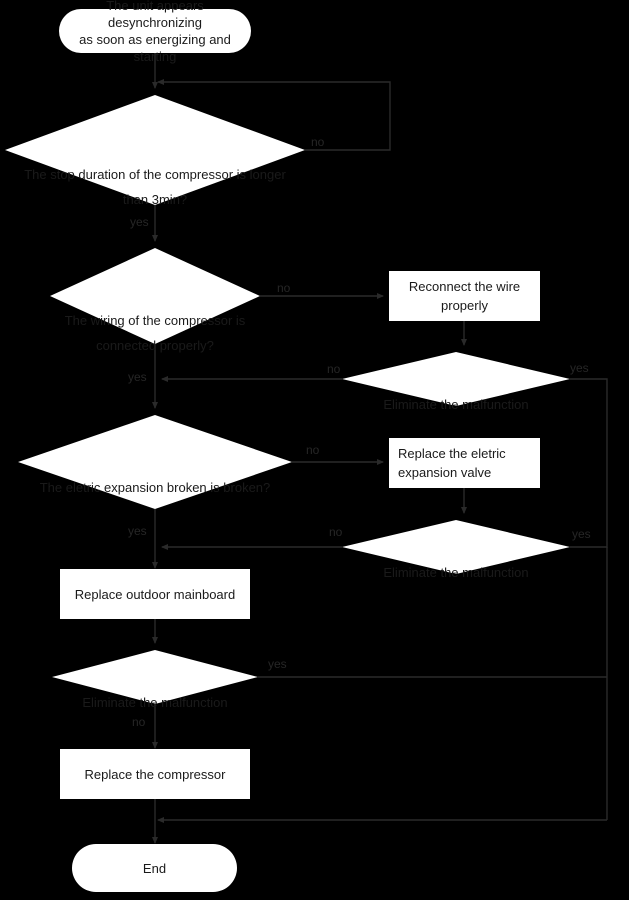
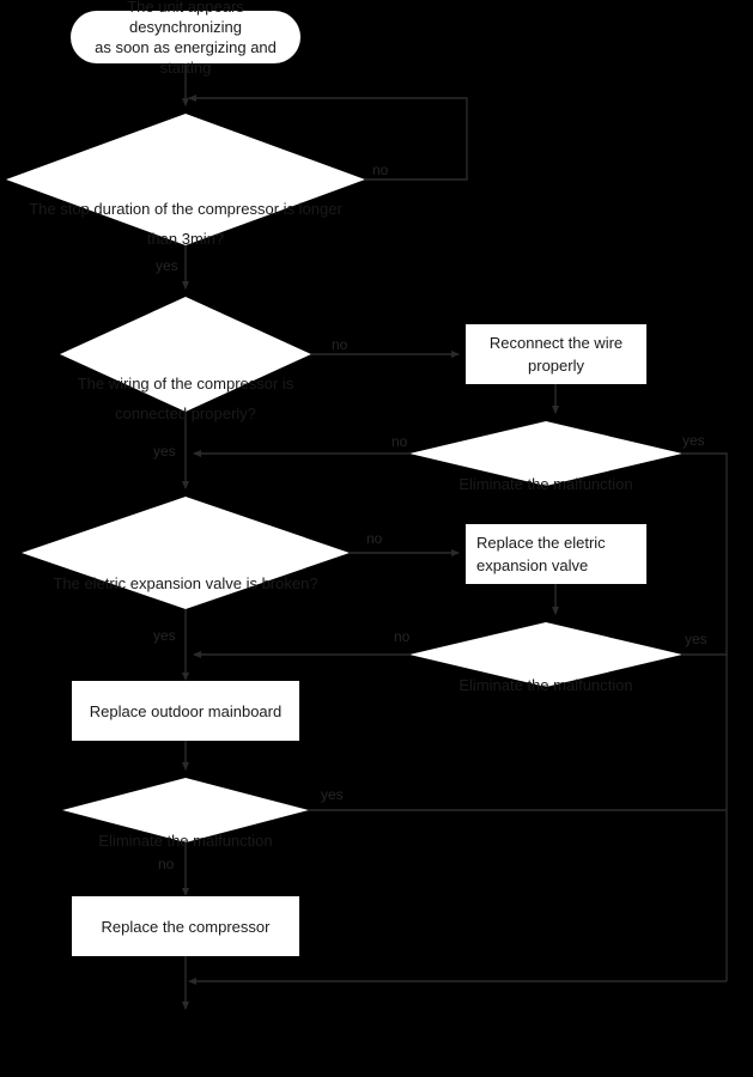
  The unit appears desynchronizing
  as soon as energizing and starting
  The stop duration of the compressor is longer
  than 3min?
  The wiring of the compressor is
  connected properly?
  Reconnect the wire properly
  Eliminate the malfunction
- The eletric expansion broken is broken?
+ The eletric expansion valve is broken?
  Replace the eletric
  expansion valve
  Eliminate the malfunction
  Replace outdoor mainboard
  Eliminate the malfunction
  Replace the compressor
- End
  no
  yes
  no
  yes
  no
  yes
  no
  yes
  no
  yes
  yes
  no
